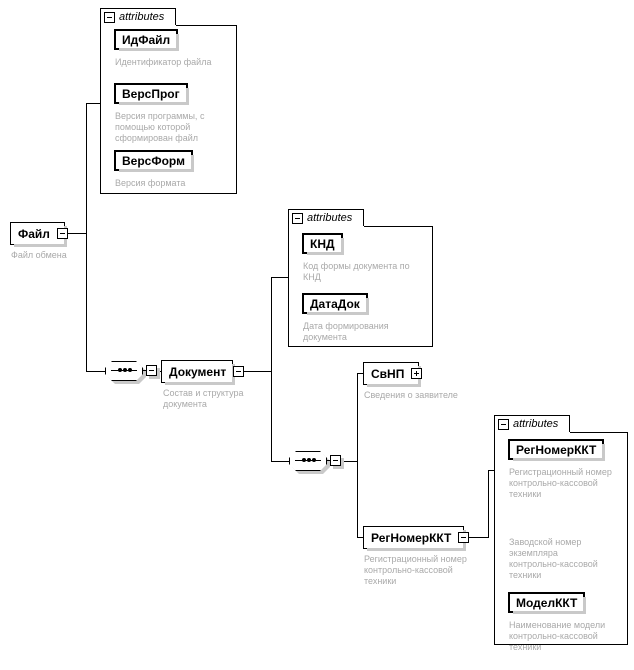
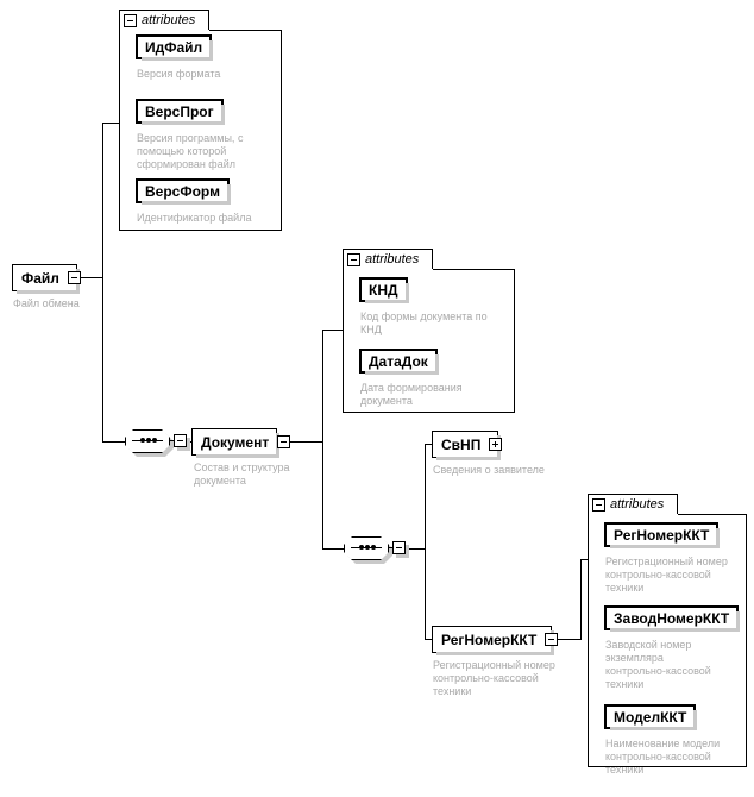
  attributes
  ИдФайл
- Идентификатор файла
+ Версия формата
  ВерсПрог
  Версия программы, с
  помощью которой
  сформирован файл
  ВерсФорм
- Версия формата
+ Идентификатор файла
  attributes
  КНД
  Код формы документа по
  КНД
  ДатаДок
  Дата формирования
  документа
  attributes
  РегНомерККТ
  Регистрационный номер
  контрольно-кассовой
  техники
+ ЗаводНомерККТ
  Заводской номер
  экземпляра
  контрольно-кассовой
  техники
  МоделККТ
  Наименование модели
  контрольно-кассовой
  техники
  Файл
  Файл обмена
  Документ
  Состав и структура
  документа
  СвНП
  Сведения о заявителе
  РегНомерККТ
  Регистрационный номер
  контрольно-кассовой
  техники
